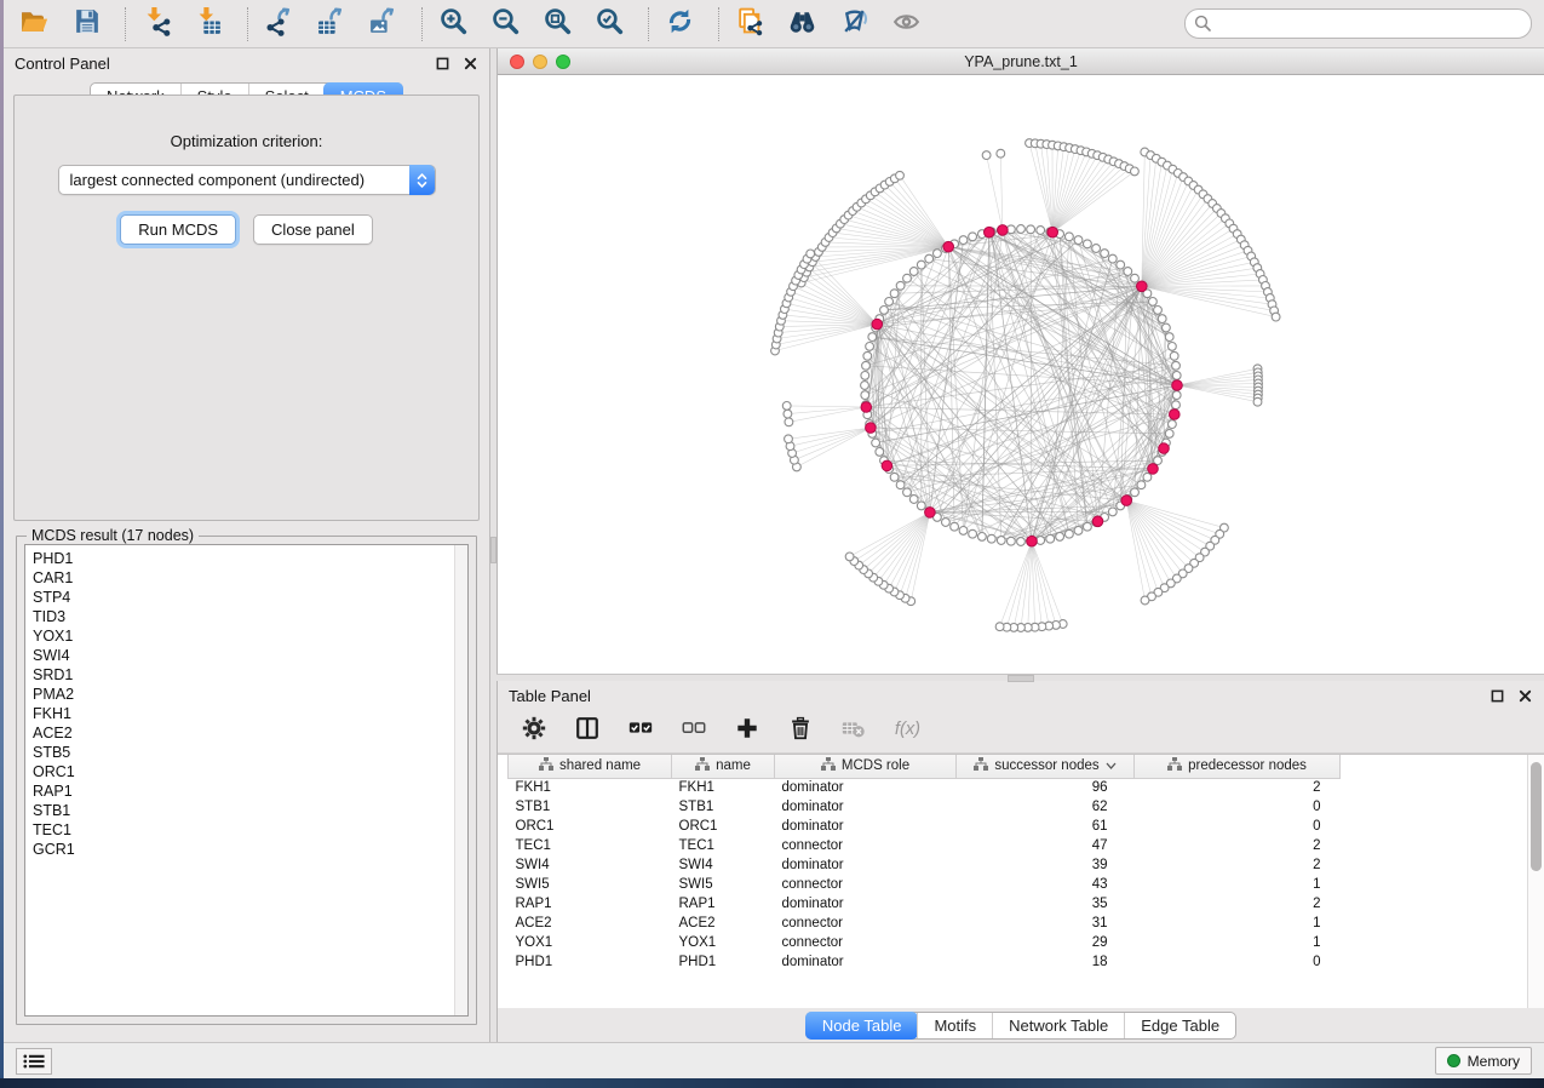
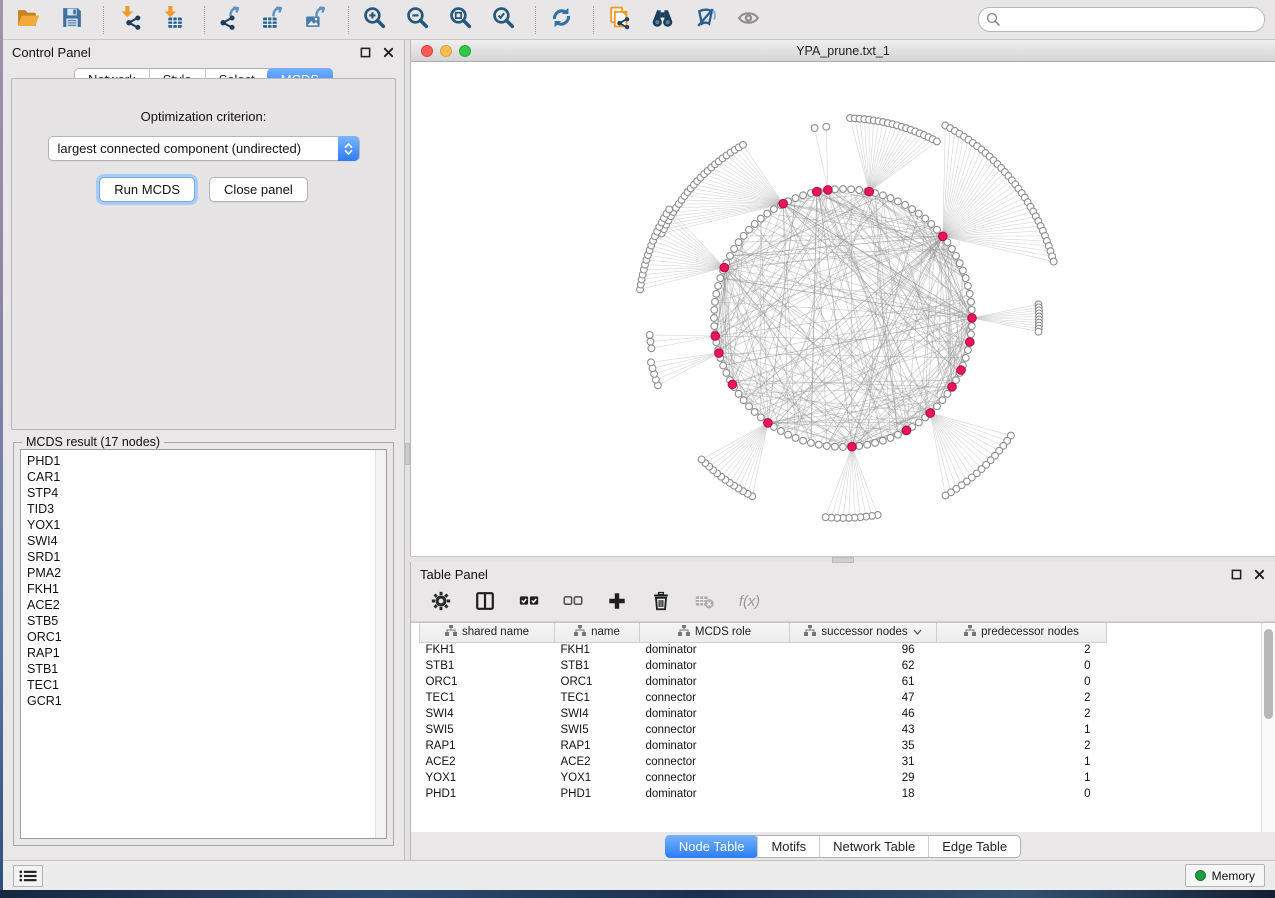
  Control Panel
  Optimization criterion:
  largest connected component (undirected)
  Run MCDS
  Close panel
  MCDS result (17 nodes)
  PHD1
  CAR1
  STP4
  TID3
  YOX1
  SWI4
  SRD1
  PMA2
  FKH1
  ACE2
  STB5
  ORC1
  RAP1
  STB1
  TEC1
  GCR1
  YPA_prune.txt_1
  Table Panel
  f(x)
  shared name	name	MCDS role	successor nodes	predecessor nodes
  FKH1	FKH1	dominator	96	2
  STB1	STB1	dominator	62	0
  ORC1	ORC1	dominator	61	0
  TEC1	TEC1	connector	47	2
- SWI4	SWI4	dominator	39	2
+ SWI4	SWI4	dominator	46	2
  SWI5	SWI5	connector	43	1
  RAP1	RAP1	dominator	35	2
  ACE2	ACE2	connector	31	1
  YOX1	YOX1	connector	29	1
  PHD1	PHD1	dominator	18	0
  Node Table
  Motifs
  Network Table
  Edge Table
  Memory
